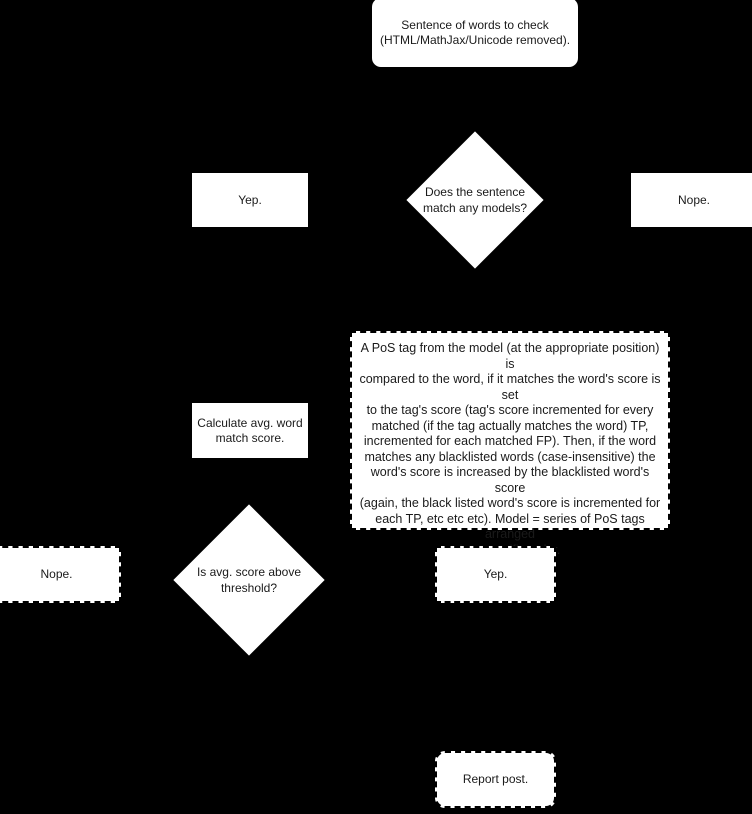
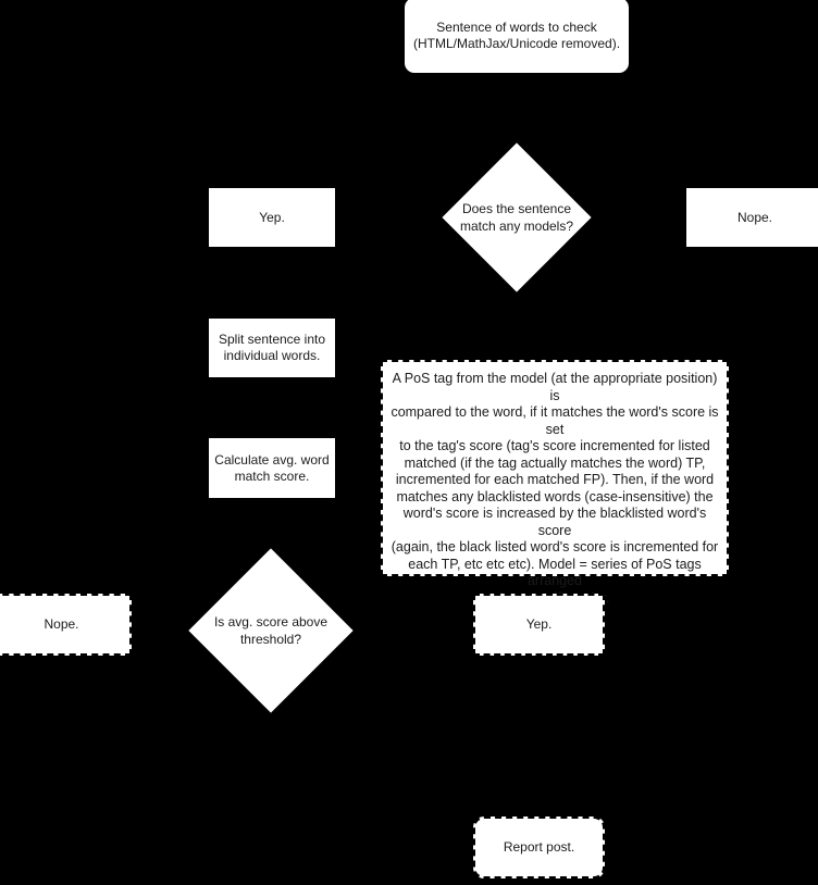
  Sentence of words to check
  (HTML/MathJax/Unicode removed).
  Does the sentence
  match any models?
  Yep.
  Nope.
+ Split sentence into
+ individual words.
  Calculate avg. word
  match score.
  A PoS tag from the model (at the appropriate position) is
  compared to the word, if it matches the word's score is set
- to the tag's score (tag's score incremented for every
+ to the tag's score (tag's score incremented for listed
  matched (if the tag actually matches the word) TP,
  incremented for each matched FP). Then, if the word
  matches any blacklisted words (case-insensitive) the
  word's score is increased by the blacklisted word's score
  (again, the black listed word's score is incremented for
  each TP, etc etc etc). Model = series of PoS tags arranged
  Is avg. score above
  threshold?
  Nope.
  Yep.
  Report post.
